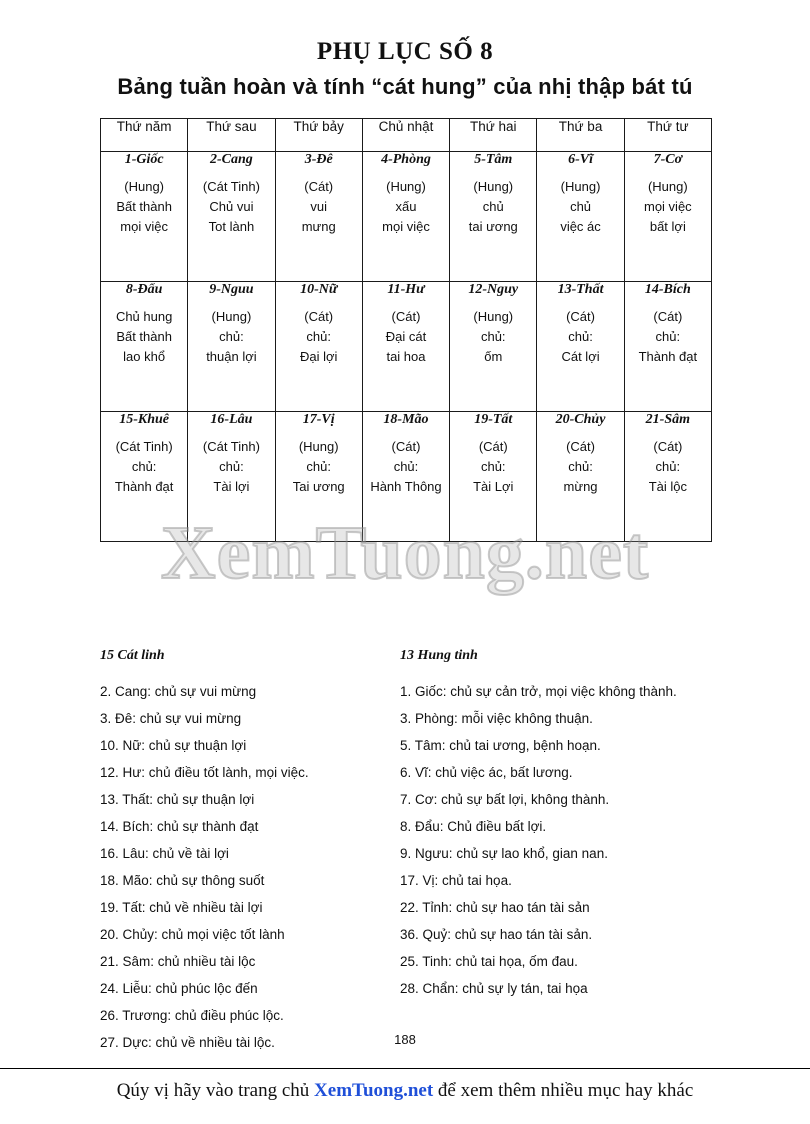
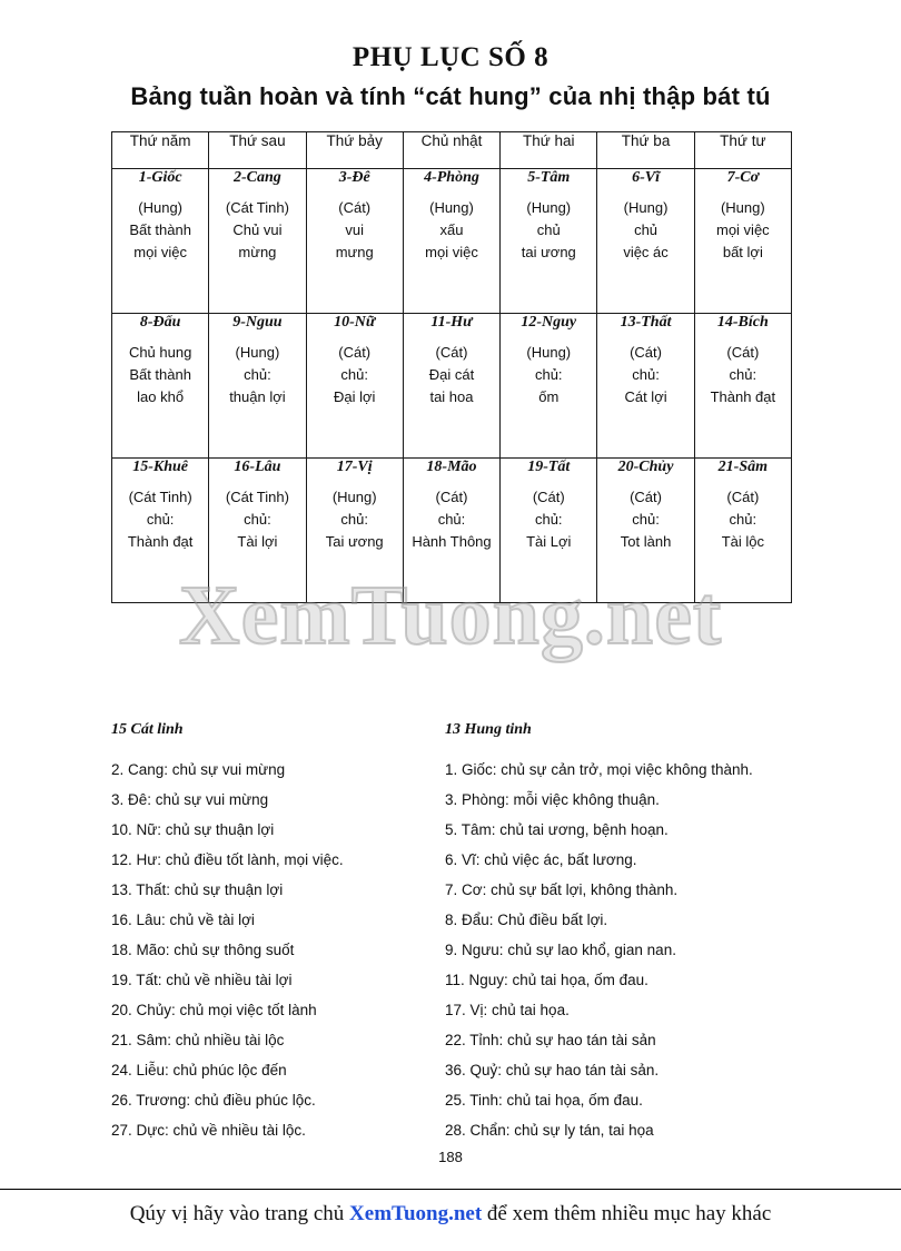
  XemTuong.net
  PHỤ LỤC SỐ 8
  Bảng tuần hoàn và tính “cát hung” của nhị thập bát tú
  Thứ năm	Thứ sau	Thứ bảy	Chủ nhật	Thứ hai	Thứ ba	Thứ tư
- 1-Giốc(Hung)Bất thànhmọi việc	2-Cang(Cát Tinh)Chủ vuiTot lành	3-Đê(Cát)vuimưng	4-Phòng(Hung)xấumọi việc	5-Tâm(Hung)chủtai ương	6-Vĩ(Hung)chủviệc ác	7-Cơ(Hung)mọi việcbất lợi
+ 1-Giốc(Hung)Bất thànhmọi việc	2-Cang(Cát Tinh)Chủ vuimừng	3-Đê(Cát)vuimưng	4-Phòng(Hung)xấumọi việc	5-Tâm(Hung)chủtai ương	6-Vĩ(Hung)chủviệc ác	7-Cơ(Hung)mọi việcbất lợi
  8-ĐẩuChủ hungBất thànhlao khổ	9-Nguu(Hung)chủ:thuận lợi	10-Nữ(Cát)chủ:Đại lợi	11-Hư(Cát)Đại cáttai hoa	12-Nguy(Hung)chủ:ốm	13-Thất(Cát)chủ:Cát lợi	14-Bích(Cát)chủ:Thành đạt
- 15-Khuê(Cát Tinh)chủ:Thành đạt	16-Lâu(Cát Tinh)chủ:Tài lợi	17-Vị(Hung)chủ:Tai ương	18-Mão(Cát)chủ:Hành Thông	19-Tất(Cát)chủ:Tài Lợi	20-Chủy(Cát)chủ:mừng	21-Sâm(Cát)chủ:Tài lộc
+ 15-Khuê(Cát Tinh)chủ:Thành đạt	16-Lâu(Cát Tinh)chủ:Tài lợi	17-Vị(Hung)chủ:Tai ương	18-Mão(Cát)chủ:Hành Thông	19-Tất(Cát)chủ:Tài Lợi	20-Chủy(Cát)chủ:Tot lành	21-Sâm(Cát)chủ:Tài lộc
  15 Cát linh
  2. Cang: chủ sự vui mừng
  3. Đê: chủ sự vui mừng
  10. Nữ: chủ sự thuận lợi
  12. Hư: chủ điều tốt lành, mọi việc.
  13. Thất: chủ sự thuận lợi
- 14. Bích: chủ sự thành đạt
  16. Lâu: chủ về tài lợi
  18. Mão: chủ sự thông suốt
  19. Tất: chủ về nhiều tài lợi
  20. Chủy: chủ mọi việc tốt lành
  21. Sâm: chủ nhiều tài lộc
  24. Liễu: chủ phúc lộc đến
  26. Trương: chủ điều phúc lộc.
  27. Dực: chủ về nhiều tài lộc.
  13 Hung tinh
  1. Giốc: chủ sự cản trở, mọi việc không thành.
  3. Phòng: mỗi việc không thuận.
  5. Tâm: chủ tai ương, bệnh hoạn.
  6. Vĩ: chủ việc ác, bất lương.
  7. Cơ: chủ sự bất lợi, không thành.
  8. Đẩu: Chủ điều bất lợi.
  9. Ngưu: chủ sự lao khổ, gian nan.
+ 11. Nguy: chủ tai họa, ốm đau.
  17. Vị: chủ tai họa.
  22. Tỉnh: chủ sự hao tán tài sản
  36. Quỷ: chủ sự hao tán tài sản.
  25. Tinh: chủ tai họa, ốm đau.
  28. Chẩn: chủ sự ly tán, tai họa
  188
  Qúy vị hãy vào trang chủ XemTuong.net để xem thêm nhiều mục hay khác
